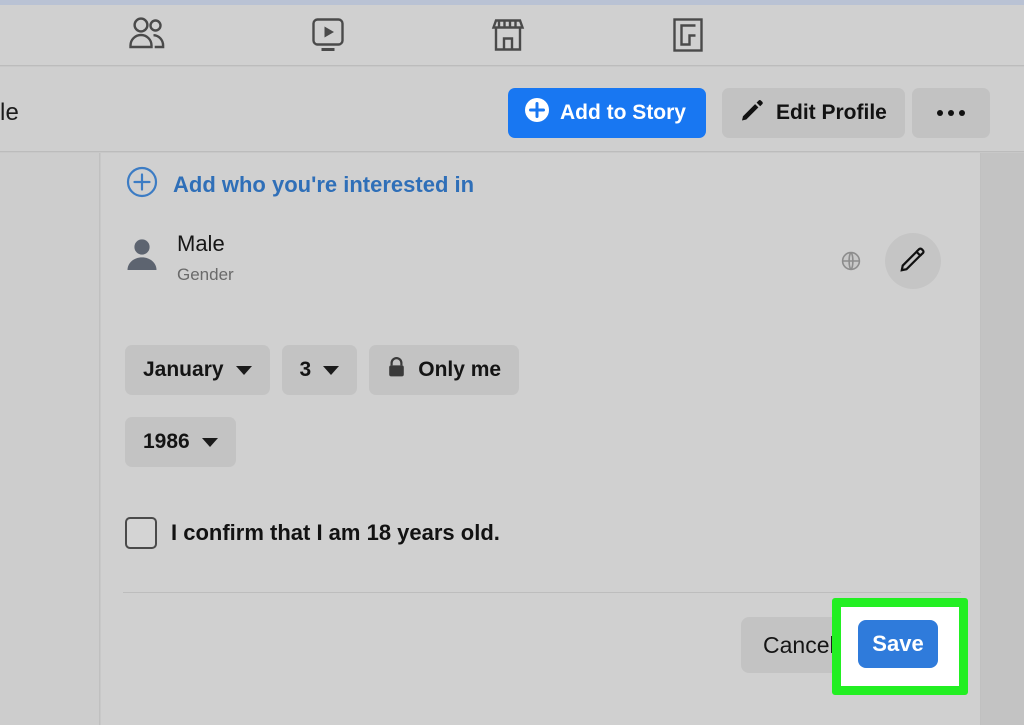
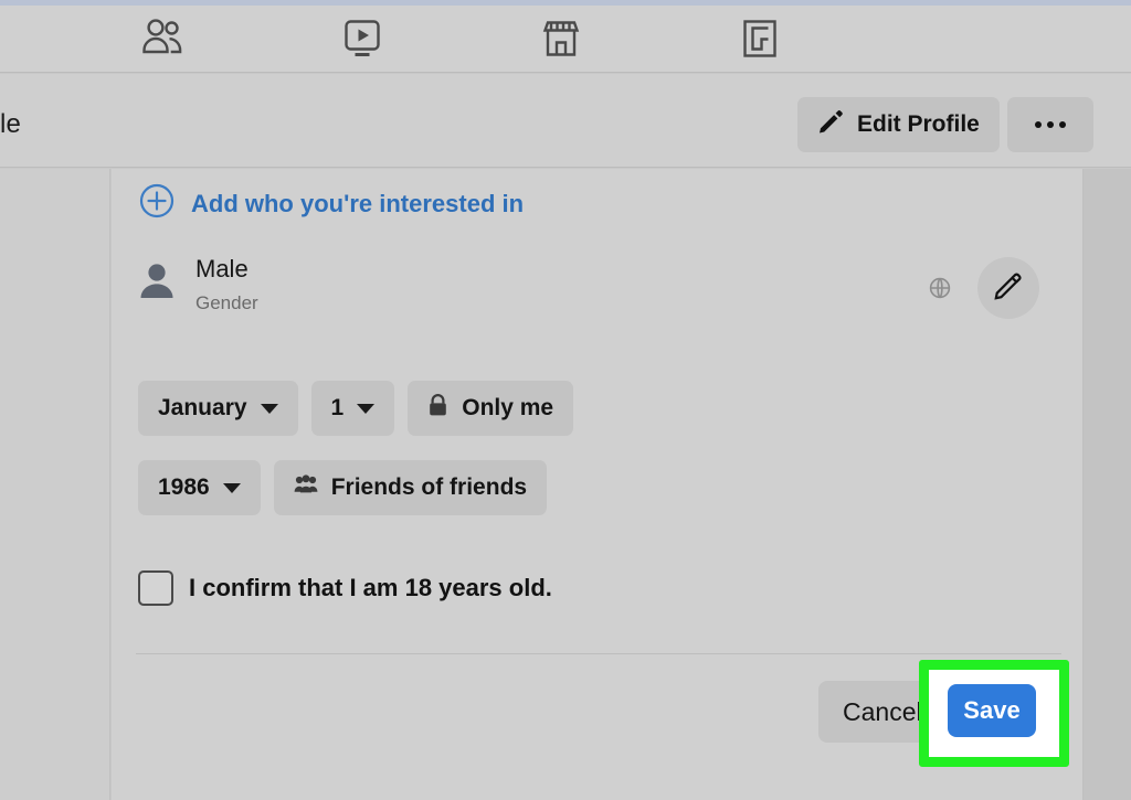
  le
- Add to Story
  Edit Profile
  Add who you're interested in
  Male
  Gender
  January
- 3
+ 1
  Only me
  1986
+ Friends of friends
  I confirm that I am 18 years old.
  Cance
  Save
